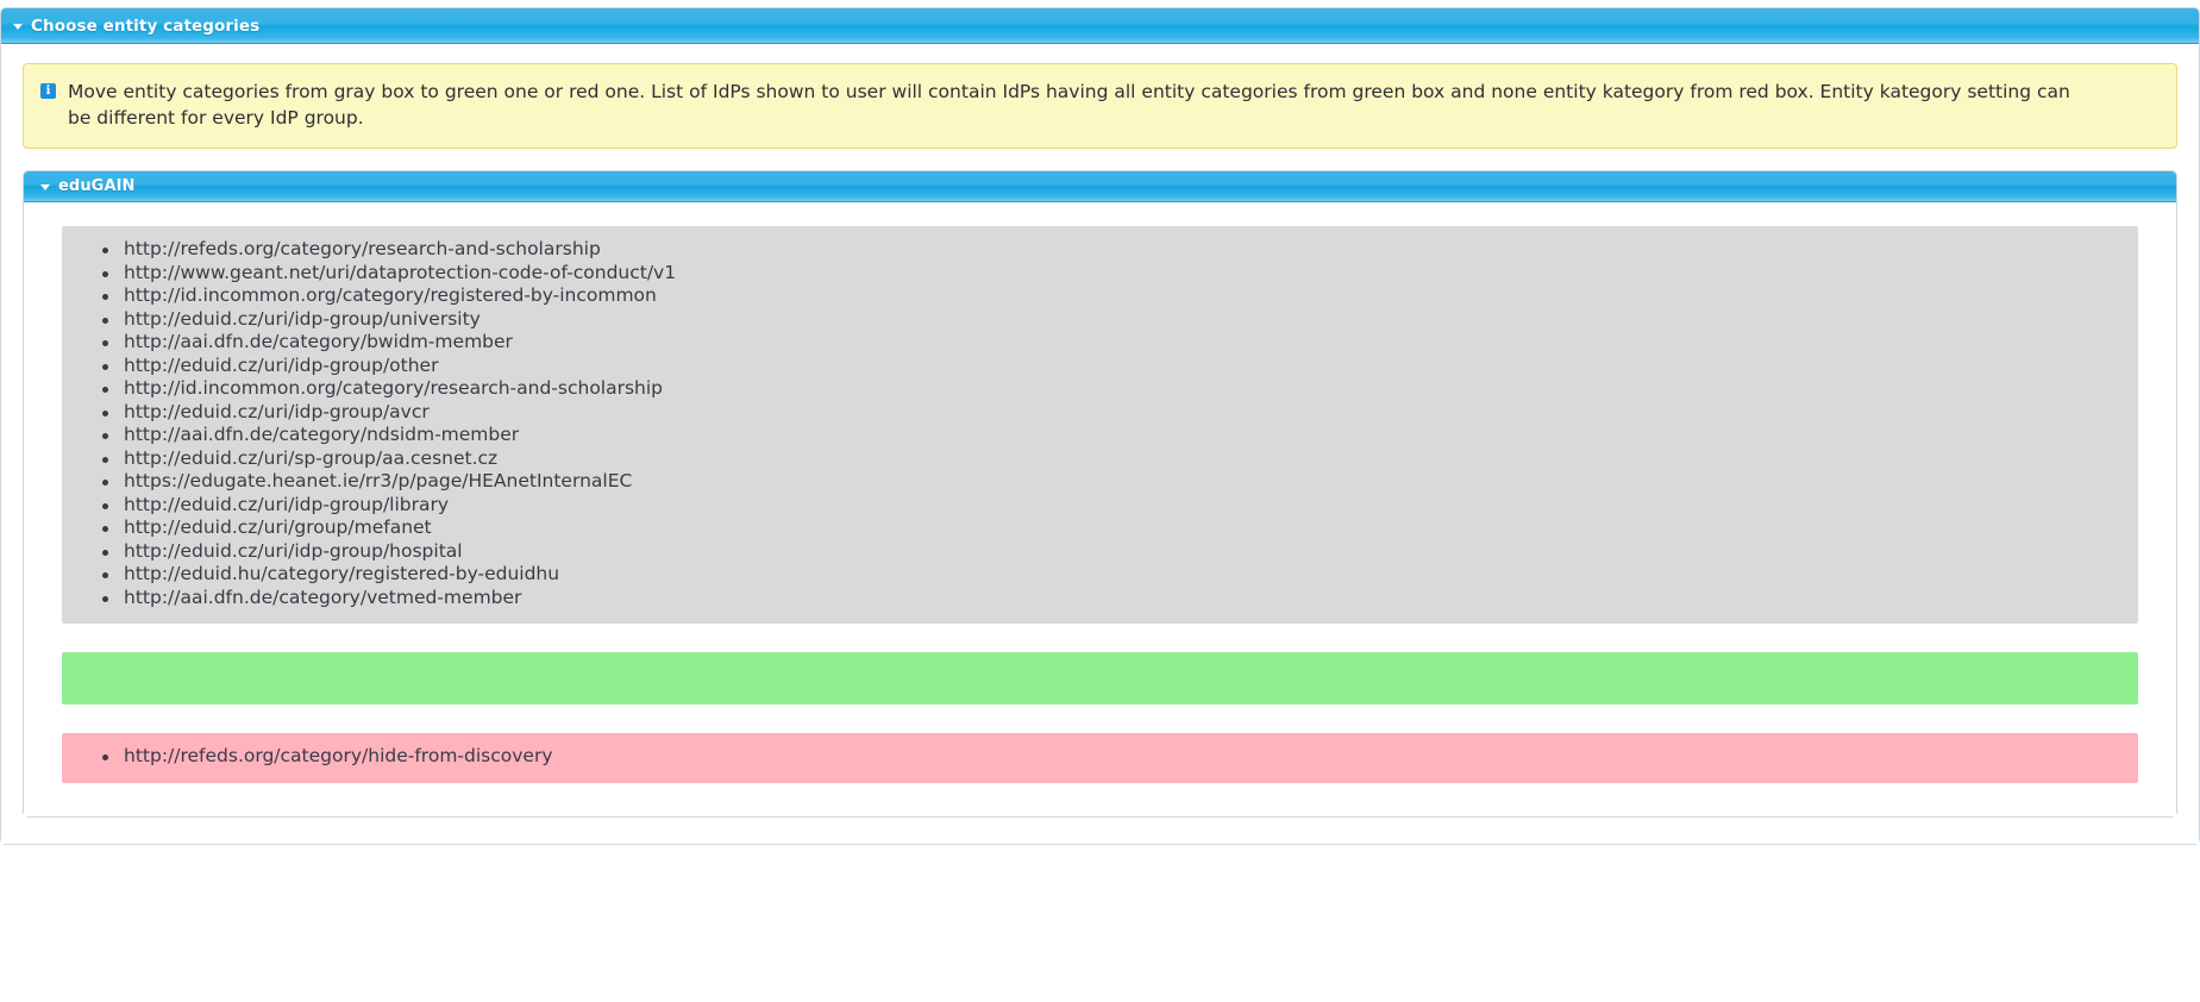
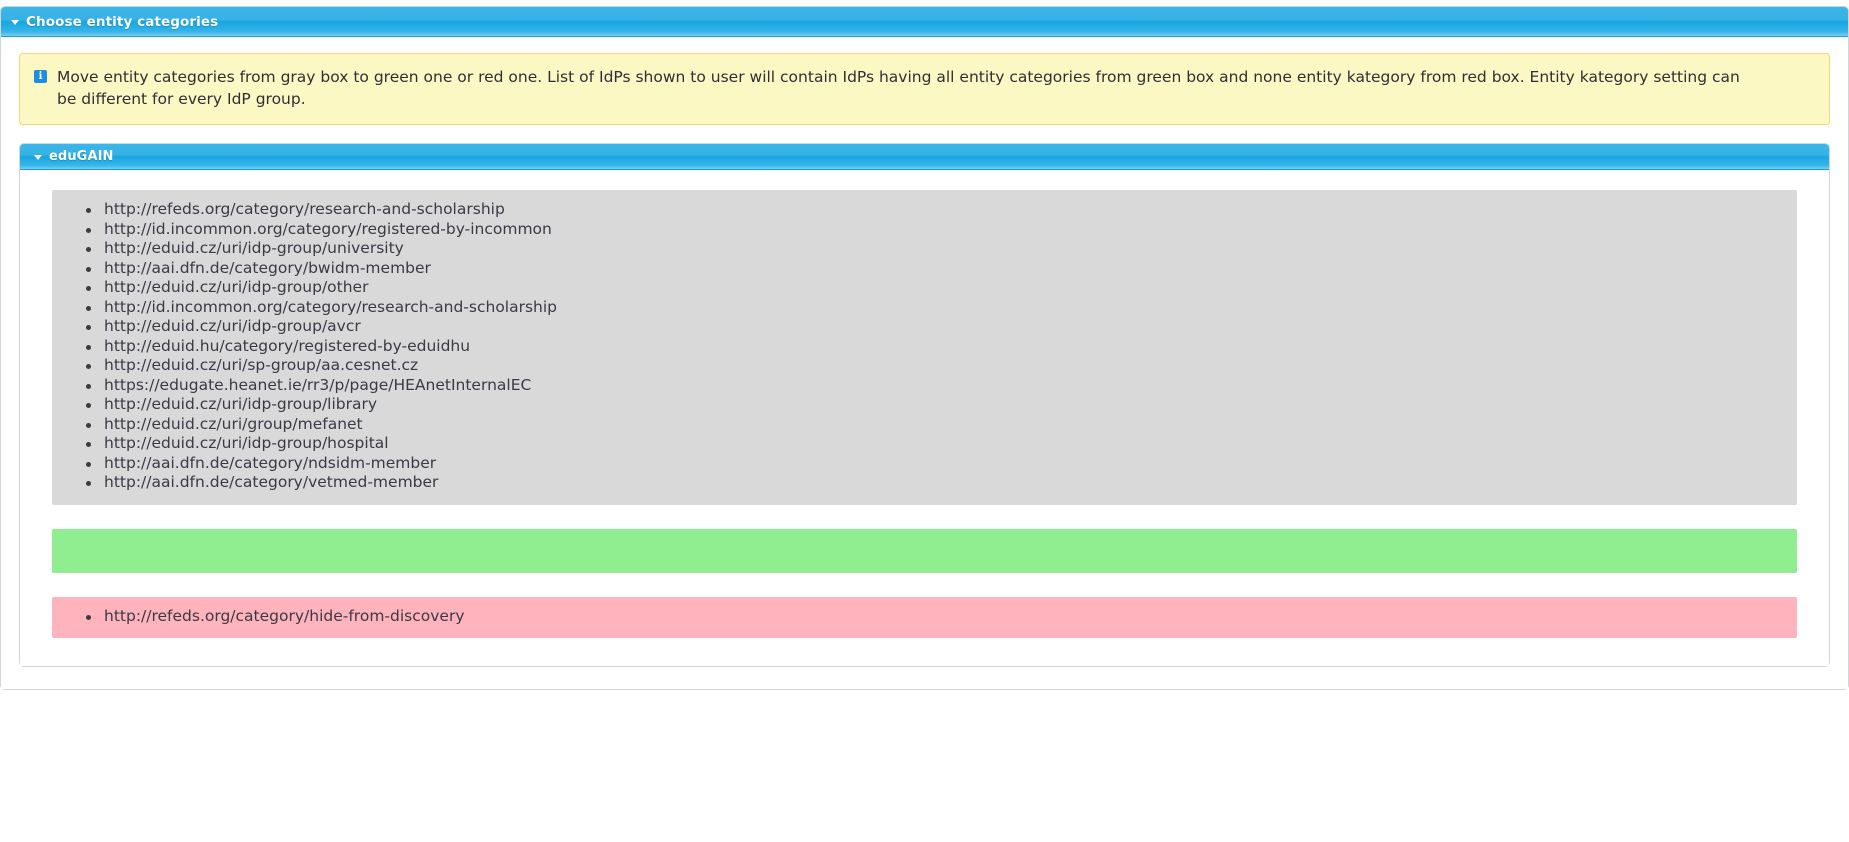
  Choose entity categories
  i
  Move entity categories from gray box to green one or red one. List of IdPs shown to user will contain IdPs having all entity categories from green box and none entity kategory from red box. Entity kategory setting can be different for every IdP group.
  eduGAIN
  http://refeds.org/category/research-and-scholarship
- http://www.geant.net/uri/dataprotection-code-of-conduct/v1
  http://id.incommon.org/category/registered-by-incommon
  http://eduid.cz/uri/idp-group/university
  http://aai.dfn.de/category/bwidm-member
  http://eduid.cz/uri/idp-group/other
  http://id.incommon.org/category/research-and-scholarship
  http://eduid.cz/uri/idp-group/avcr
- http://aai.dfn.de/category/ndsidm-member
+ http://eduid.hu/category/registered-by-eduidhu
  http://eduid.cz/uri/sp-group/aa.cesnet.cz
  https://edugate.heanet.ie/rr3/p/page/HEAnetInternalEC
  http://eduid.cz/uri/idp-group/library
  http://eduid.cz/uri/group/mefanet
  http://eduid.cz/uri/idp-group/hospital
- http://eduid.hu/category/registered-by-eduidhu
+ http://aai.dfn.de/category/ndsidm-member
  http://aai.dfn.de/category/vetmed-member
  http://refeds.org/category/hide-from-discovery
